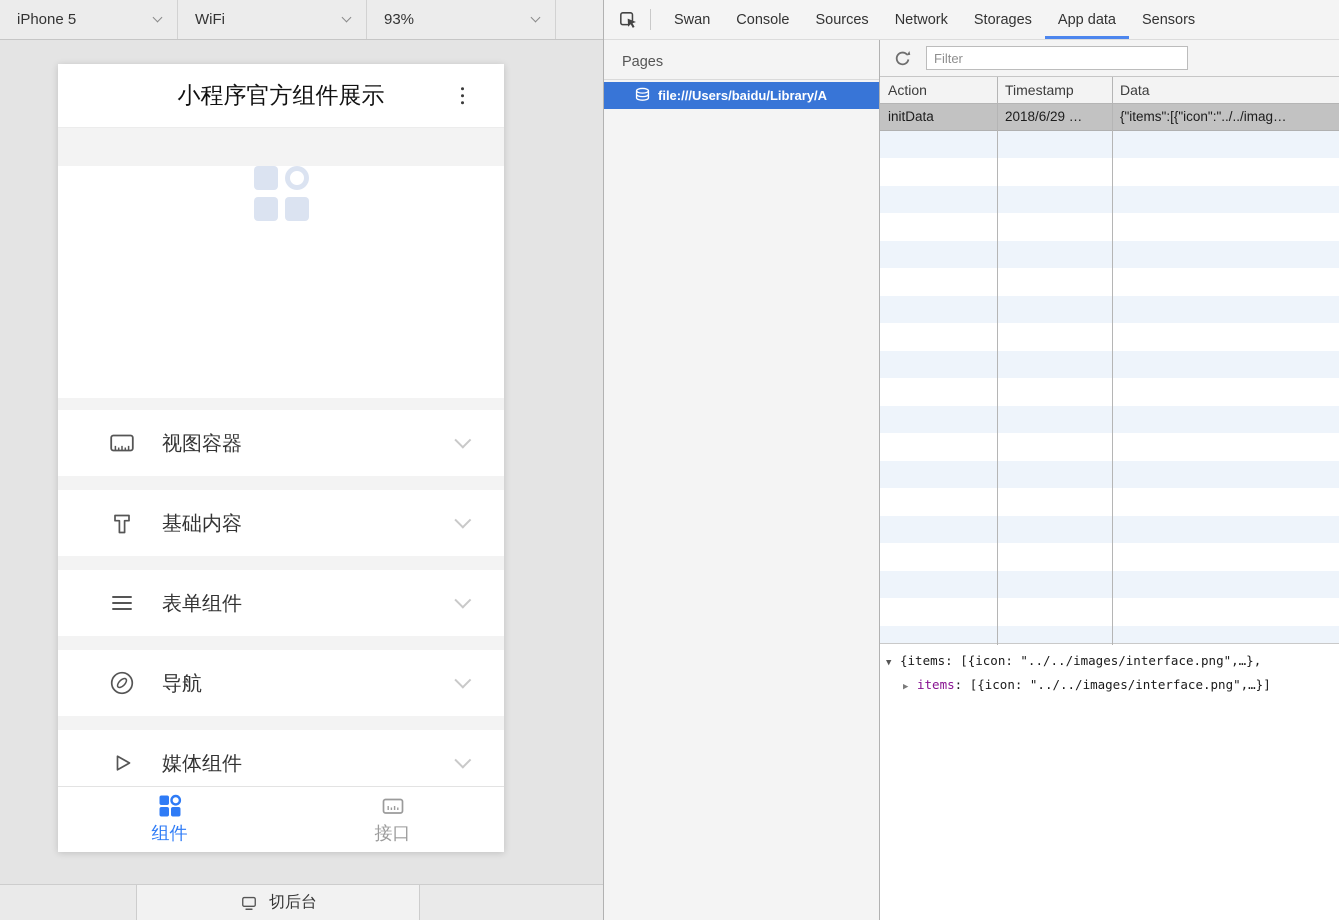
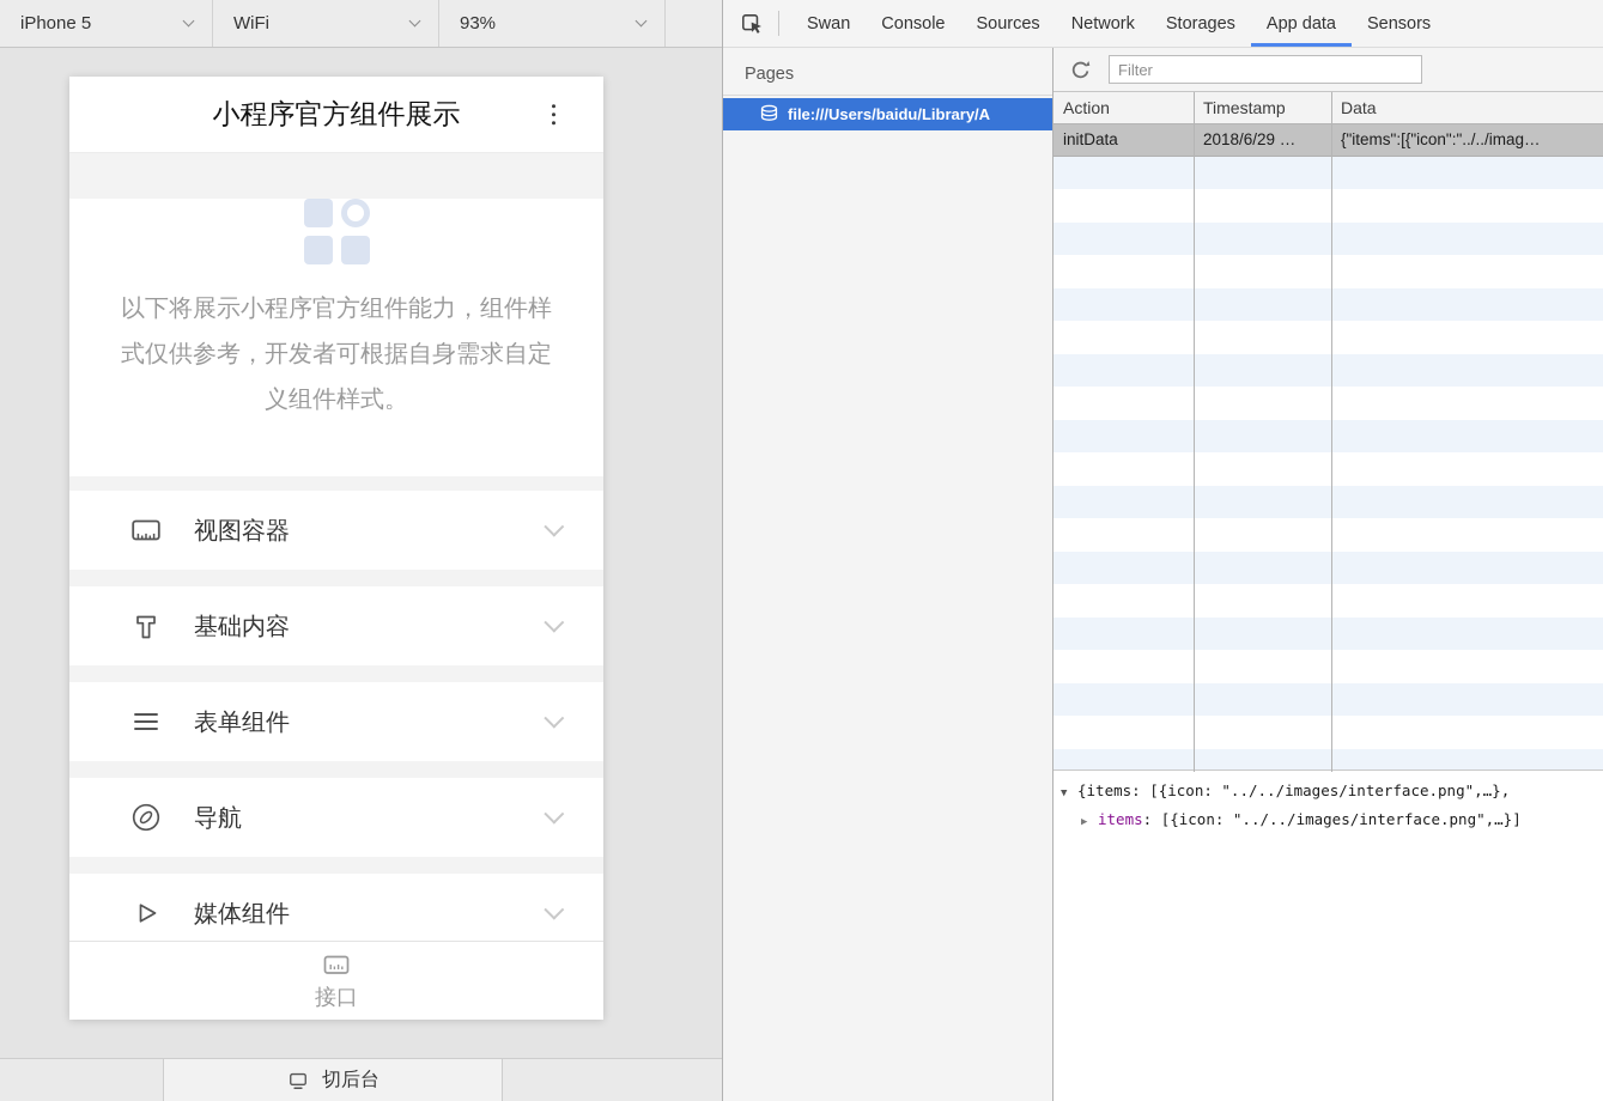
  iPhone 5
  WiFi
  93%
  Swan
  Console
  Sources
  Network
  Storages
  App data
  Sensors
  小程序官方组件展示
+ 以下将展示小程序官方组件能力，组件样式仅供参考，开发者可根据自身需求自定义组件样式。
  视图容器
  基础内容
  表单组件
  导航
  媒体组件
- 组件
  接口
  切后台
  Pages
  file:///Users/baidu/Library/A
  Filter
  Action
  Timestamp
  Data
  initData
  2018/6/29 …
  {"items":[{"icon":"../../imag…
  ▼ {items: [{icon: "../../images/interface.png",…},
  ▶ items: [{icon: "../../images/interface.png",…}]
